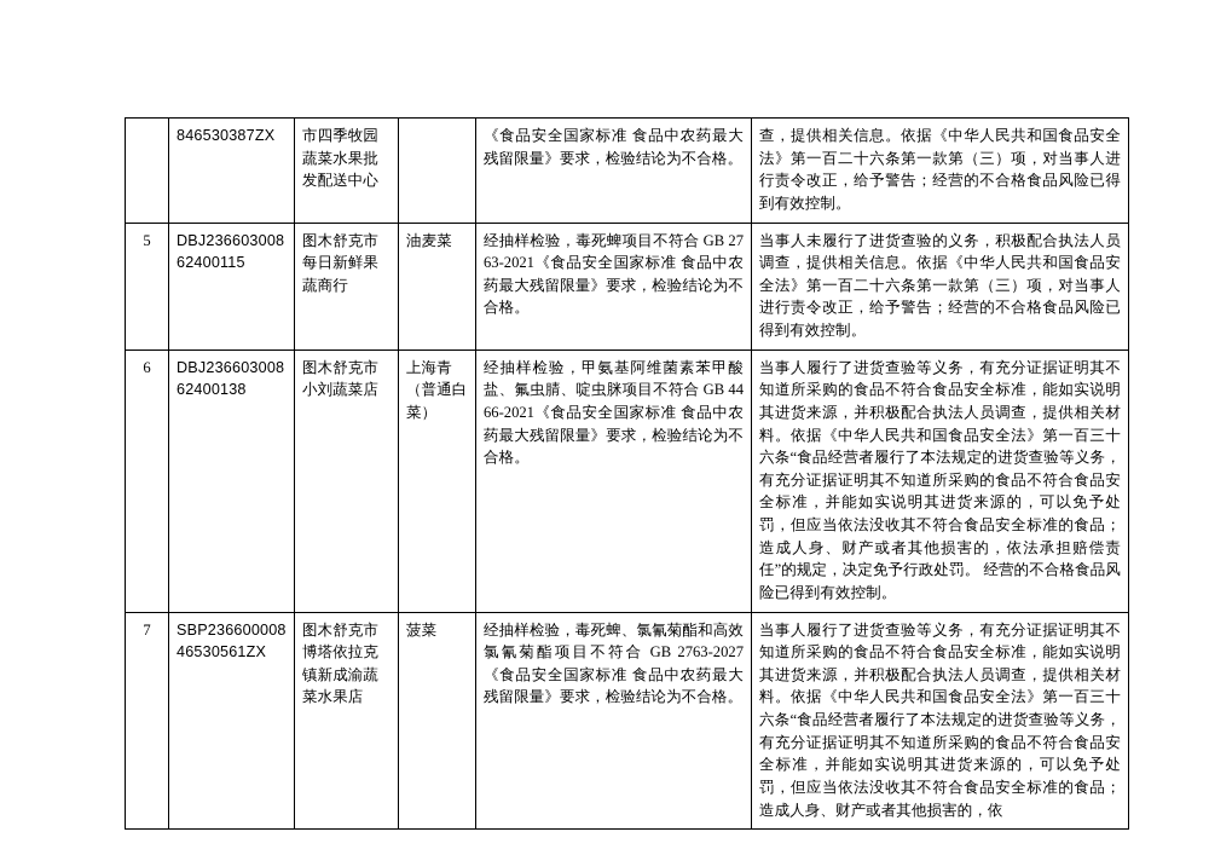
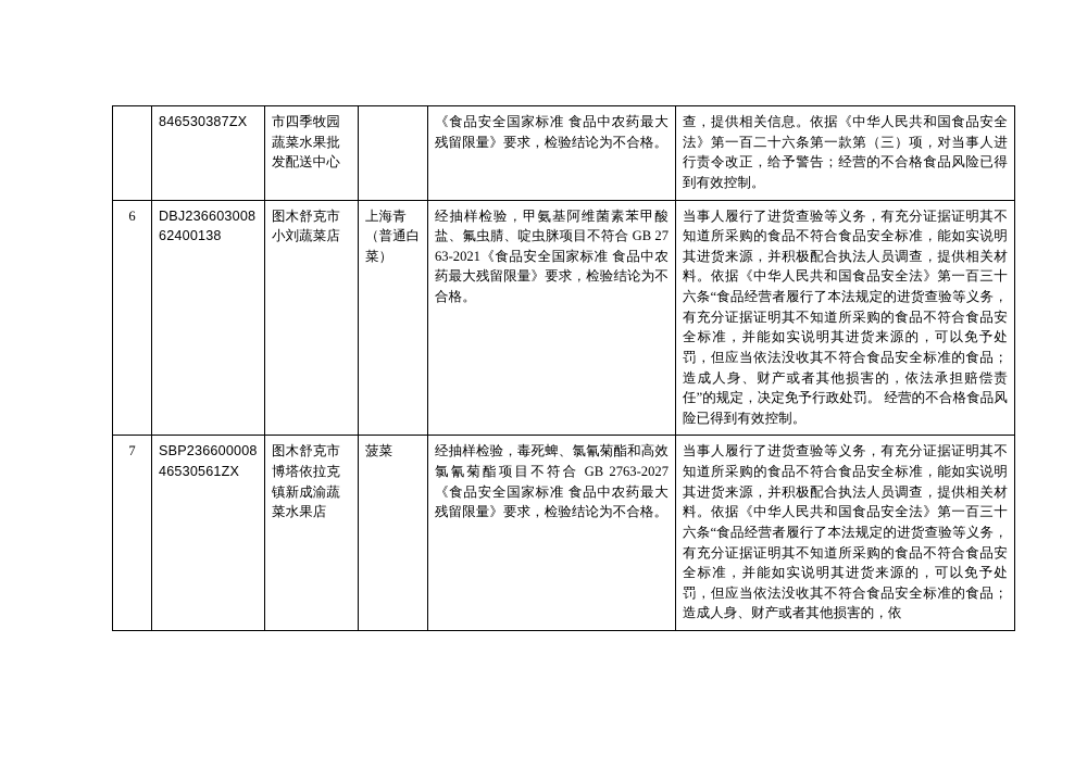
  	846530387ZX	市四季牧园蔬菜水果批发配送中心		《食品安全国家标准 食品中农药最大残留限量》要求，检验结论为不合格。	查，提供相关信息。依据《中华人民共和国食品安全法》第一百二十六条第一款第（三）项，对当事人进行责令改正，给予警告；经营的不合格食品风险已得到有效控制。
- 5	DBJ23660300862400115	图木舒克市每日新鲜果蔬商行	油麦菜	经抽样检验，毒死蜱项目不符合 GB 2763-2021《食品安全国家标准 食品中农药最大残留限量》要求，检验结论为不合格。	当事人未履行了进货查验的义务，积极配合执法人员调查，提供相关信息。依据《中华人民共和国食品安全法》第一百二十六条第一款第（三）项，对当事人进行责令改正，给予警告；经营的不合格食品风险已得到有效控制。
- 6	DBJ23660300862400138	图木舒克市小刘蔬菜店	上海青（普通白菜）	经抽样检验，甲氨基阿维菌素苯甲酸盐、氟虫腈、啶虫脒项目不符合 GB 4466-2021《食品安全国家标准 食品中农药最大残留限量》要求，检验结论为不合格。	当事人履行了进货查验等义务，有充分证据证明其不知道所采购的食品不符合食品安全标准，能如实说明其进货来源，并积极配合执法人员调查，提供相关材料。依据《中华人民共和国食品安全法》第一百三十六条“食品经营者履行了本法规定的进货查验等义务，有充分证据证明其不知道所采购的食品不符合食品安全标准，并能如实说明其进货来源的，可以免予处罚，但应当依法没收其不符合食品安全标准的食品；造成人身、财产或者其他损害的，依法承担赔偿责任”的规定，决定免予行政处罚。 经营的不合格食品风险已得到有效控制。
+ 6	DBJ23660300862400138	图木舒克市小刘蔬菜店	上海青（普通白菜）	经抽样检验，甲氨基阿维菌素苯甲酸盐、氟虫腈、啶虫脒项目不符合 GB 2763-2021《食品安全国家标准 食品中农药最大残留限量》要求，检验结论为不合格。	当事人履行了进货查验等义务，有充分证据证明其不知道所采购的食品不符合食品安全标准，能如实说明其进货来源，并积极配合执法人员调查，提供相关材料。依据《中华人民共和国食品安全法》第一百三十六条“食品经营者履行了本法规定的进货查验等义务，有充分证据证明其不知道所采购的食品不符合食品安全标准，并能如实说明其进货来源的，可以免予处罚，但应当依法没收其不符合食品安全标准的食品；造成人身、财产或者其他损害的，依法承担赔偿责任”的规定，决定免予行政处罚。 经营的不合格食品风险已得到有效控制。
  7	SBP23660000846530561ZX	图木舒克市博塔依拉克镇新成渝蔬菜水果店	菠菜	经抽样检验，毒死蜱、氯氰菊酯和高效氯氰菊酯项目不符合 GB 2763-2027《食品安全国家标准 食品中农药最大残留限量》要求，检验结论为不合格。	当事人履行了进货查验等义务，有充分证据证明其不知道所采购的食品不符合食品安全标准，能如实说明其进货来源，并积极配合执法人员调查，提供相关材料。依据《中华人民共和国食品安全法》第一百三十六条“食品经营者履行了本法规定的进货查验等义务，有充分证据证明其不知道所采购的食品不符合食品安全标准，并能如实说明其进货来源的，可以免予处罚，但应当依法没收其不符合食品安全标准的食品；造成人身、财产或者其他损害的，依
